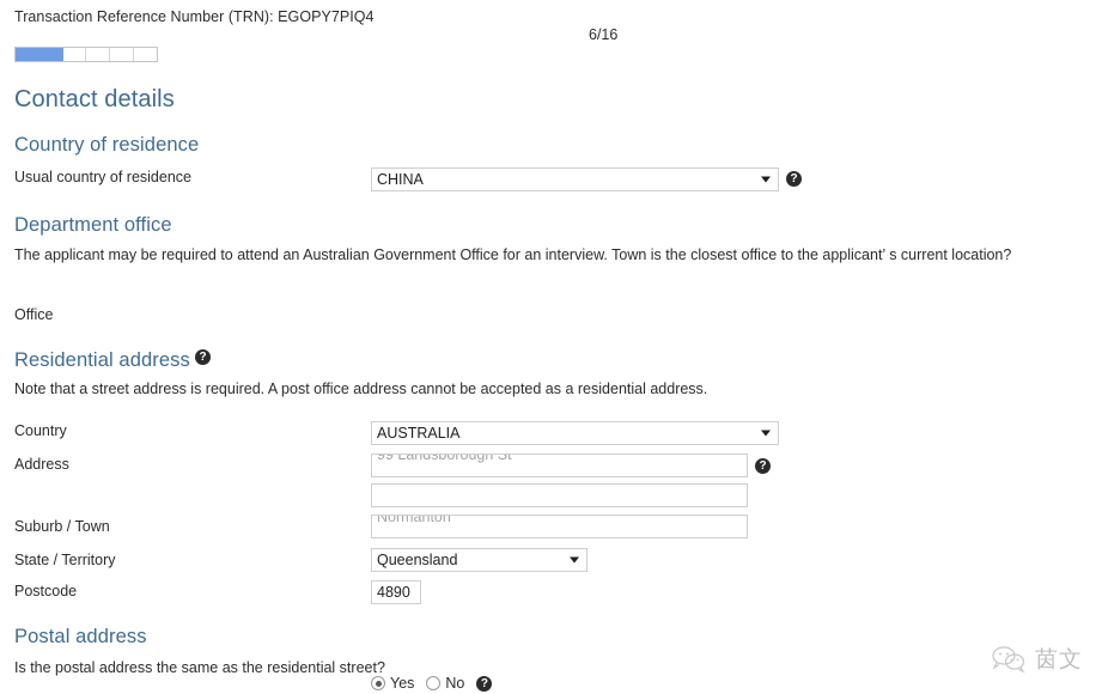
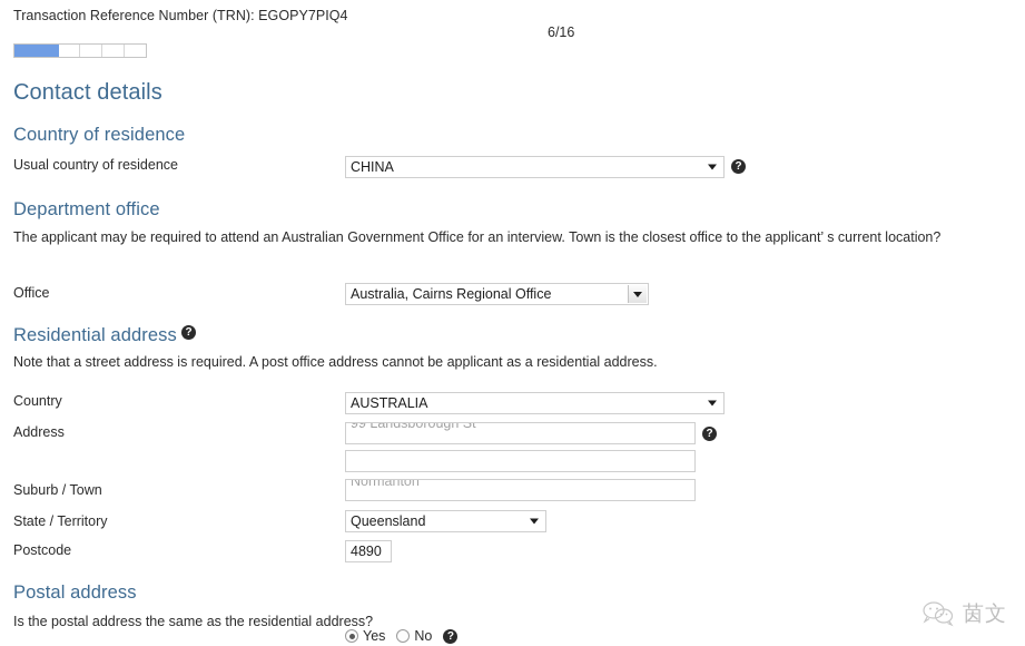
  Transaction Reference Number (TRN): EGOPY7PIQ4
  6/16
  Contact details
  Country of residence
  Usual country of residence
  CHINA
  ?
  Department office
  The applicant may be required to attend an Australian Government Office for an interview. Town is the closest office to the applicant’ s current location?
  Office
+ Australia, Cairns Regional Office
  Residential address
  ?
- Note that a street address is required. A post office address cannot be accepted as a residential address.
+ Note that a street address is required. A post office address cannot be applicant as a residential address.
  Country
  AUSTRALIA
  Address
  99 Landsborough St
  ?
  Suburb / Town
  Normanton
  State / Territory
  Queensland
  Postcode
  4890
  Postal address
- Is the postal address the same as the residential street?
+ Is the postal address the same as the residential address?
  Yes
  No
  ?
  茵文
